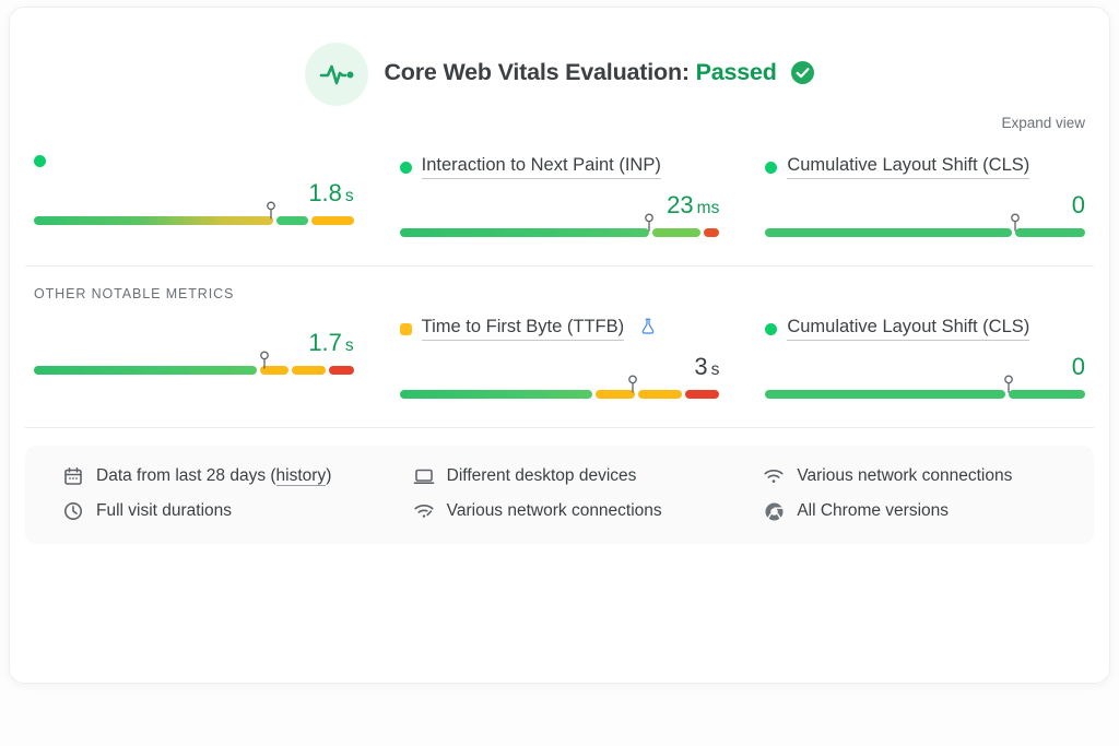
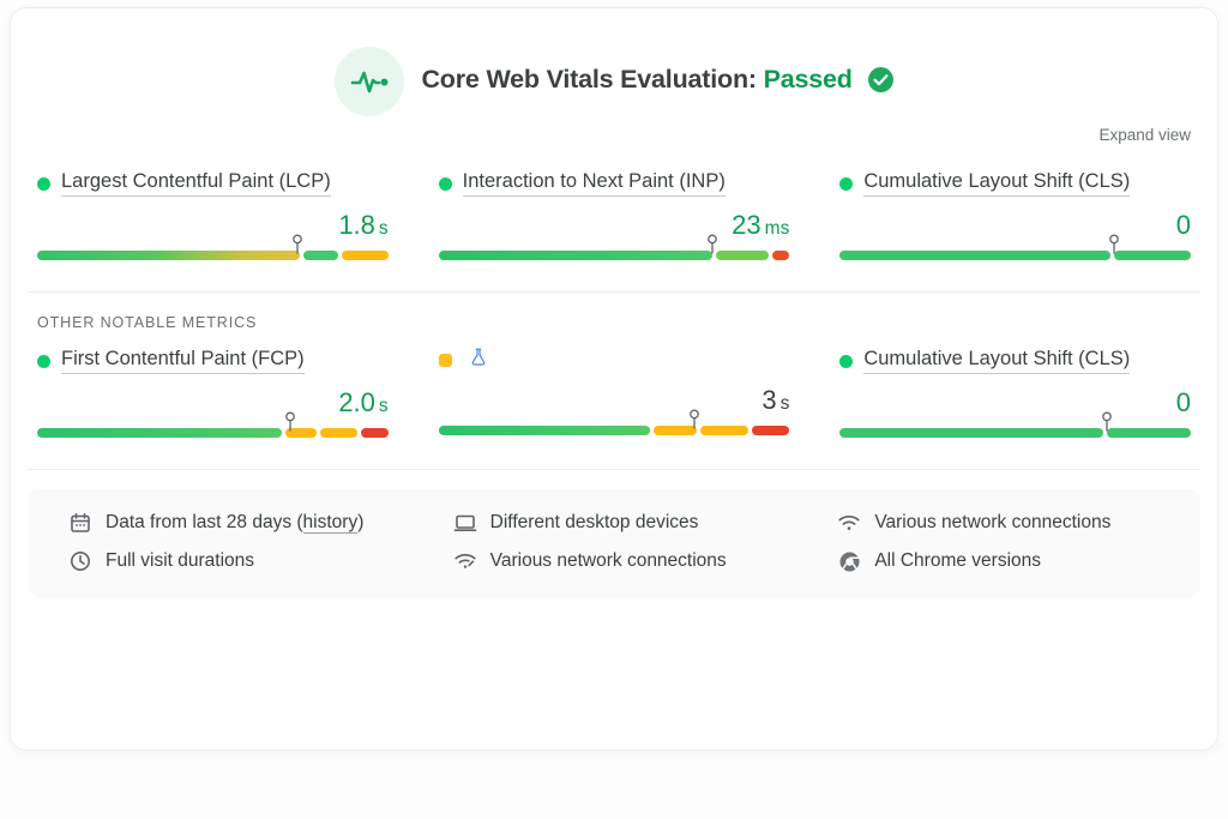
  Core Web Vitals Evaluation: Passed
  Expand view
+ Largest Contentful Paint (LCP)
  1.8
  s
  Interaction to Next Paint (INP)
  23
  ms
  Cumulative Layout Shift (CLS)
  0
  OTHER NOTABLE METRICS
+ First Contentful Paint (FCP)
- 1.7
+ 2.0
  s
- Time to First Byte (TTFB)
  3
  s
  Cumulative Layout Shift (CLS)
  0
  Data from last 28 days (history)
  Full visit durations
  Different desktop devices
  Various network connections
  Various network connections
  All Chrome versions
